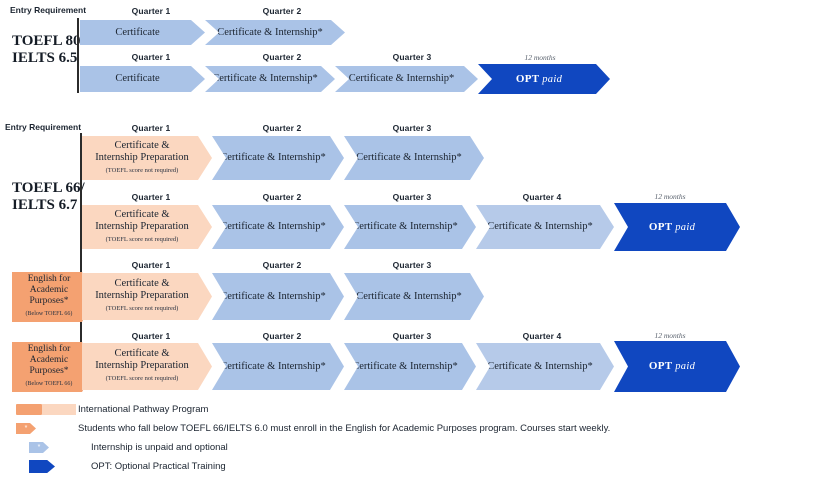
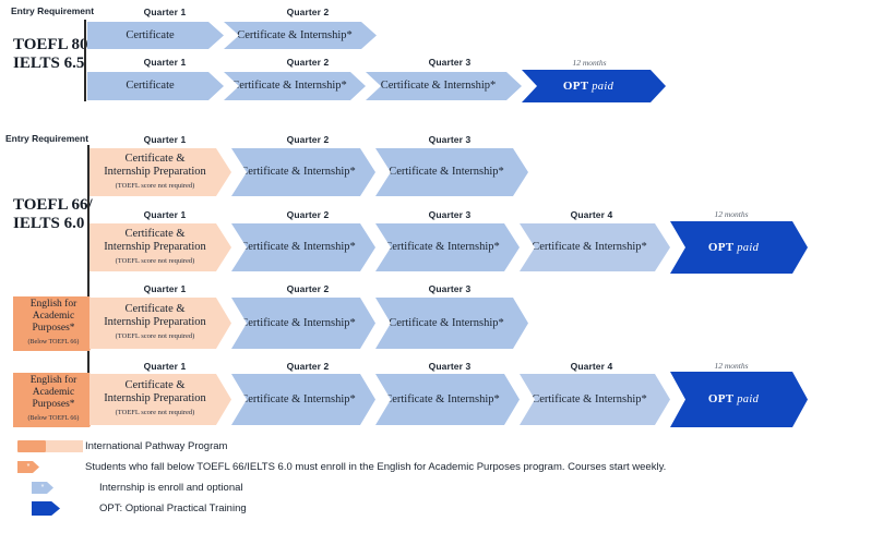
  Entry Requirement
  TOEFL 8
  IELTS 6.5
  Quarter 1
  Quarter 2
  Certificate
  Certificate & Internship*
  Quarter 1
  Quarter 2
  Quarter 3
  12 months
  Certificate
  ertificate & Internship*
  Certificate & Internship*
  OPT paid
  Entry Requirement
  TOEFL 66/
- IELTS 6.7
+ IELTS 6.0
  Quarter 1
  Quarter 2
  Quarter 3
  Certificate &
  Internship Preparation
  ertificate & Internship*
  Certificate & Internship*
  Quarter 1
  Quarter 2
  Quarter 3
  Quarter 4
  12 months
  Certificate &
  Internship Preparation
  ertificate & Internship*
  ertificate & Internship*
  Certificate & Internship*
  OPT paid
  Quarter 1
  Quarter 2
  Quarter 3
  English for
  Academic
  Purposes*
  Certificate &
  Internship Preparation
  ertificate & Internship*
  Certificate & Internship*
  Quarter 1
  Quarter 2
  Quarter 3
  Quarter 4
  12 months
  English for
  Academic
  Purposes*
  Certificate &
  Internship Preparation
  ertificate & Internship*
  ertificate & Internship*
  Certificate & Internship*
  OPT paid
  International Pathway Program
  Students who fall below TOEFL 66/IELTS 6.0 must enroll in the English for Academic Purposes program. Courses start weekly.
- Internship is unpaid and optional
+ Internship is enroll and optional
  OPT: Optional Practical Training
